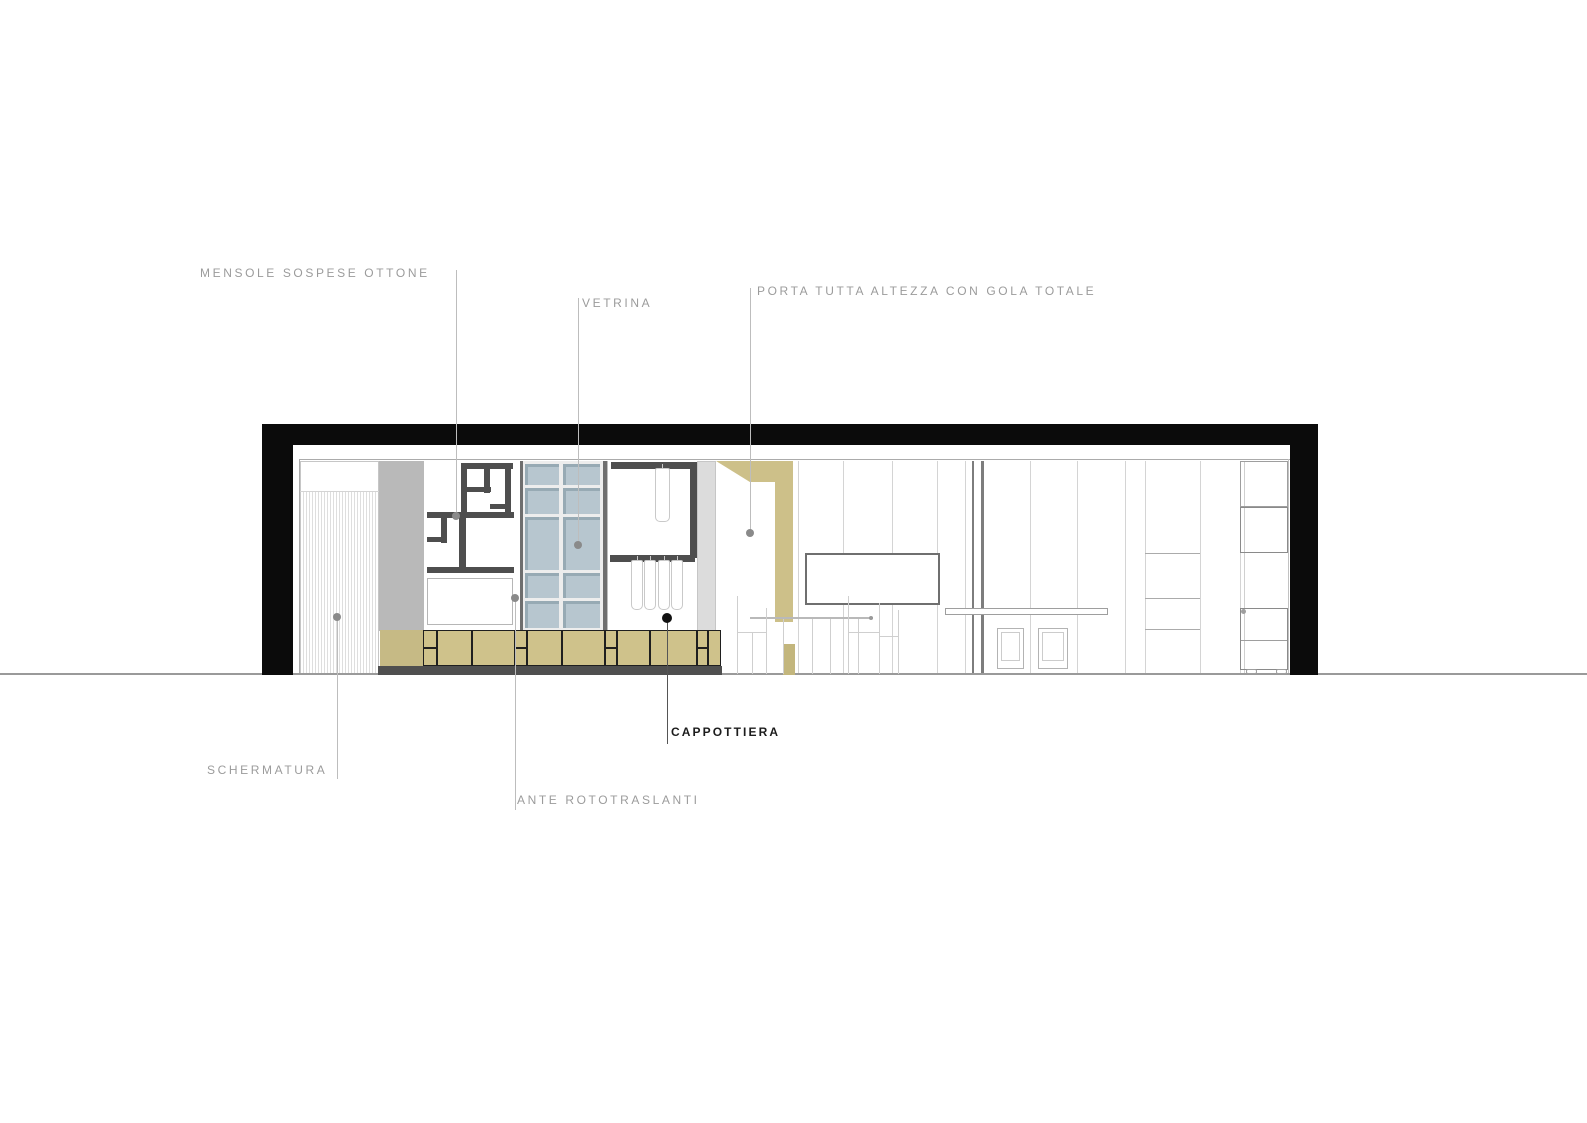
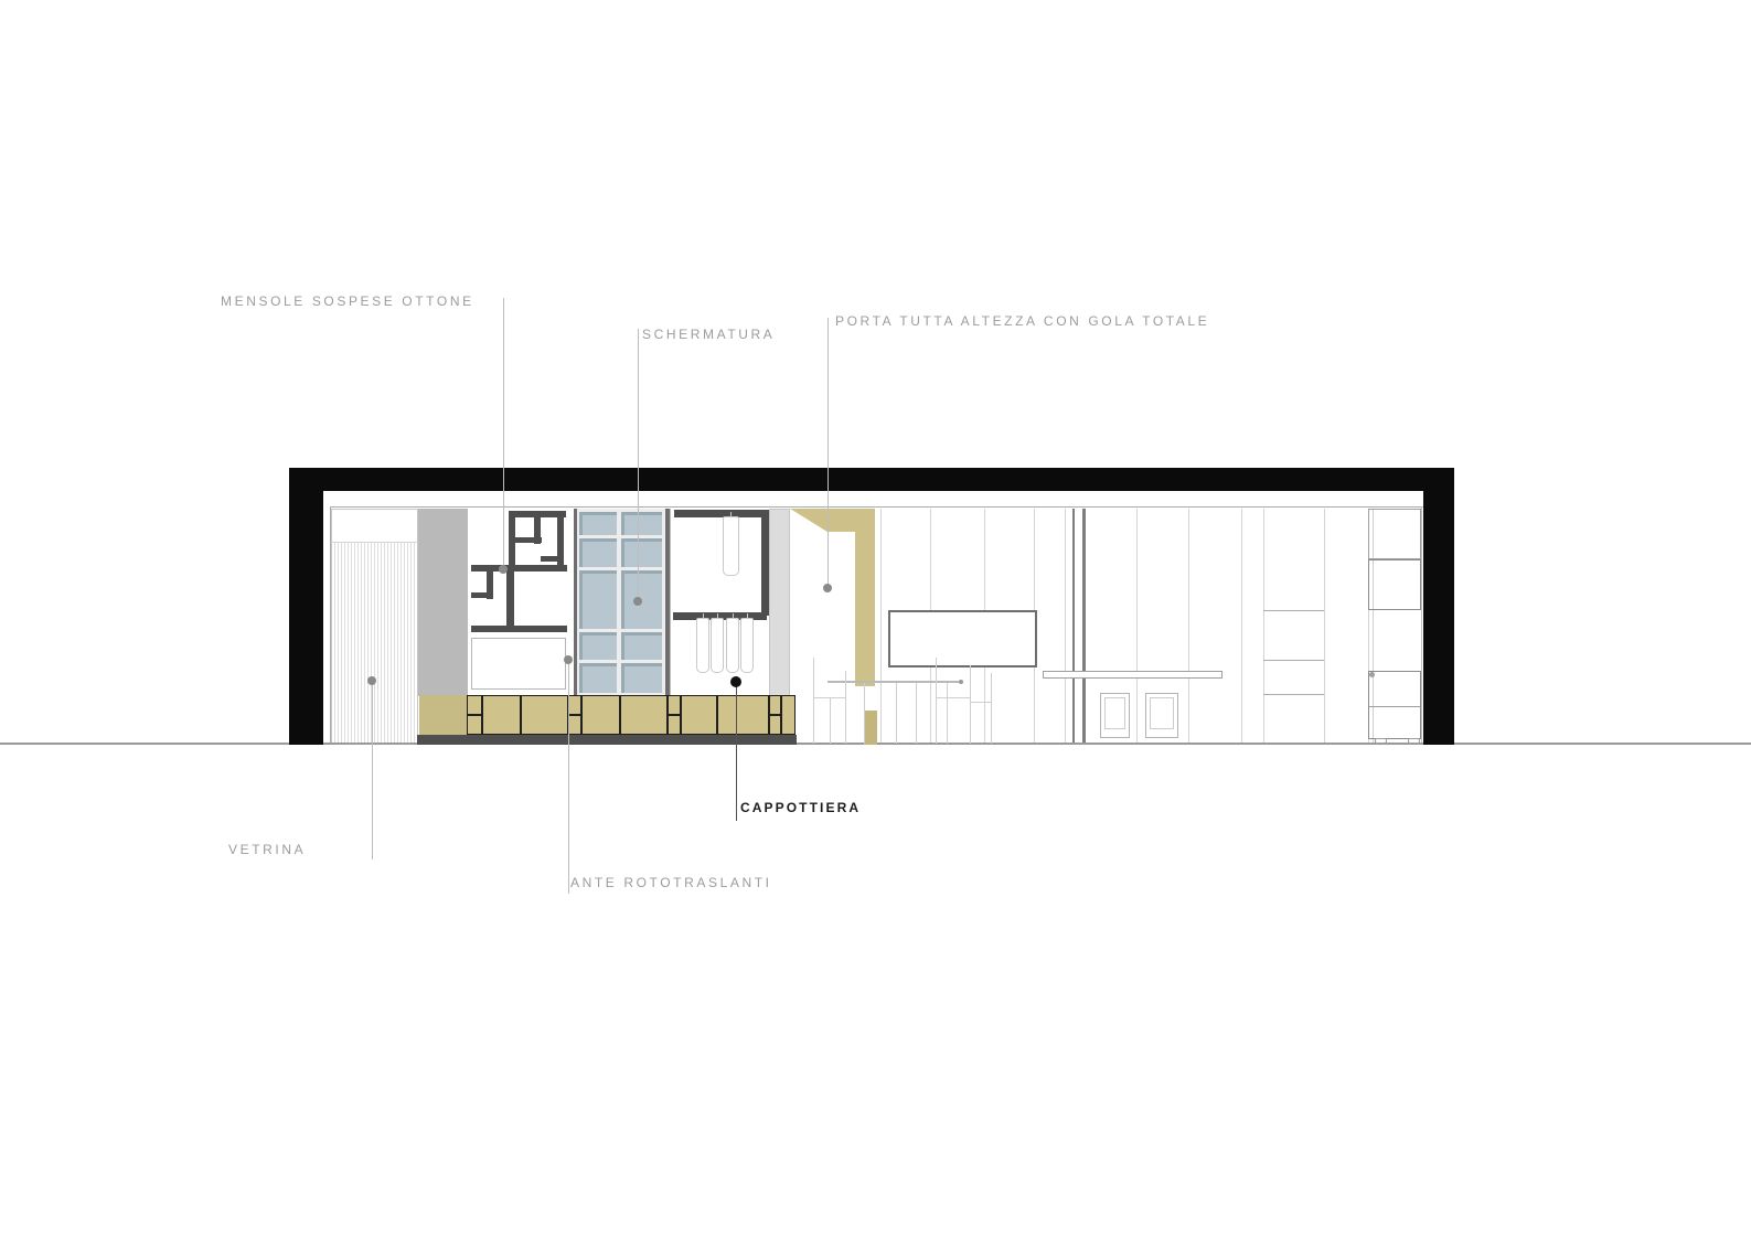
  MENSOLE SOSPESE OTTONE
- VETRINA
+ SCHERMATURA
  PORTA TUTTA ALTEZZA CON GOLA TOTALE
- SCHERMATURA
+ VETRINA
  ANTE ROTOTRASLANTI
  CAPPOTTIERA
